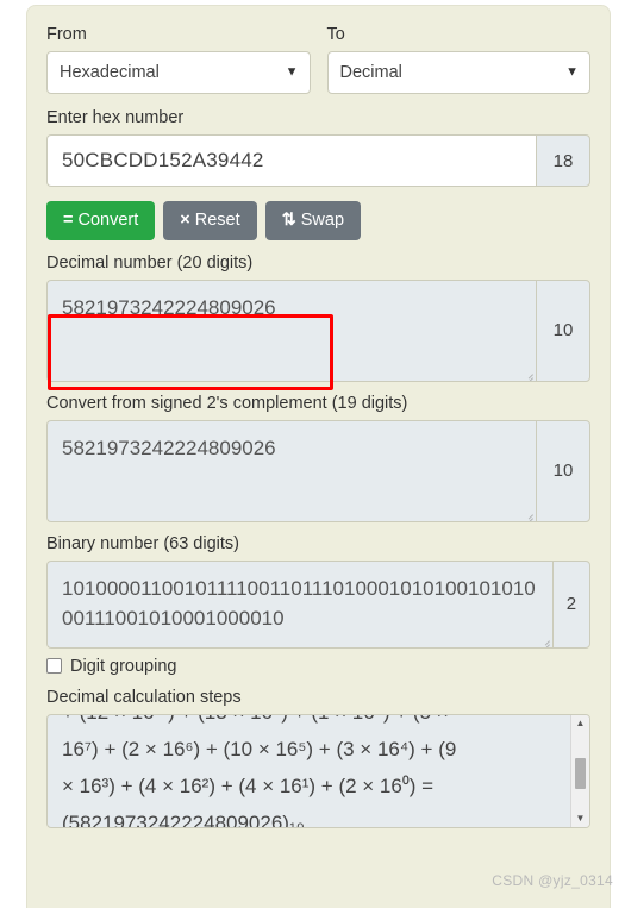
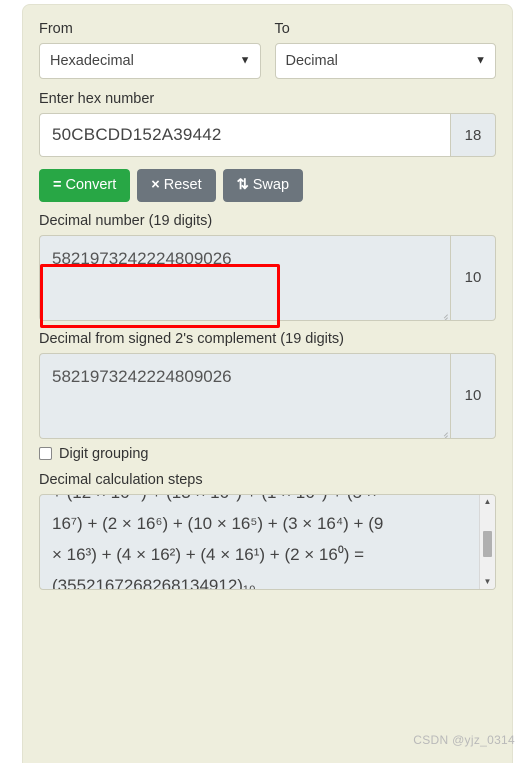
  From
  Hexadecimal
  ▼
  To
  Decimal
  ▼
  Enter hex number
  50CBCDD152A39442
  18
  = Convert
  × Reset
  ⇅ Swap
- Decimal number (20 digits)
+ Decimal number (19 digits)
  5821973242224809026
  10
- Convert from signed 2's complement (19 digits)
+ Decimal from signed 2's complement (19 digits)
  5821973242224809026
  10
- Binary number (63 digits)
- 101000011001011110011011101000101010010101000111001010001000010
- 2
  Digit grouping
  Decimal calculation steps
  16⁷) + (2 × 16⁶) + (10 × 16⁵) + (3 × 16⁴) + (9
  × 16³) + (4 × 16²) + (4 × 16¹) + (2 × 16⁰) =
- (5821973242224809026)₁₀
+ (3552167268268134912)₁₀
  ▲
  ▼
  CSDN @yjz_0314
